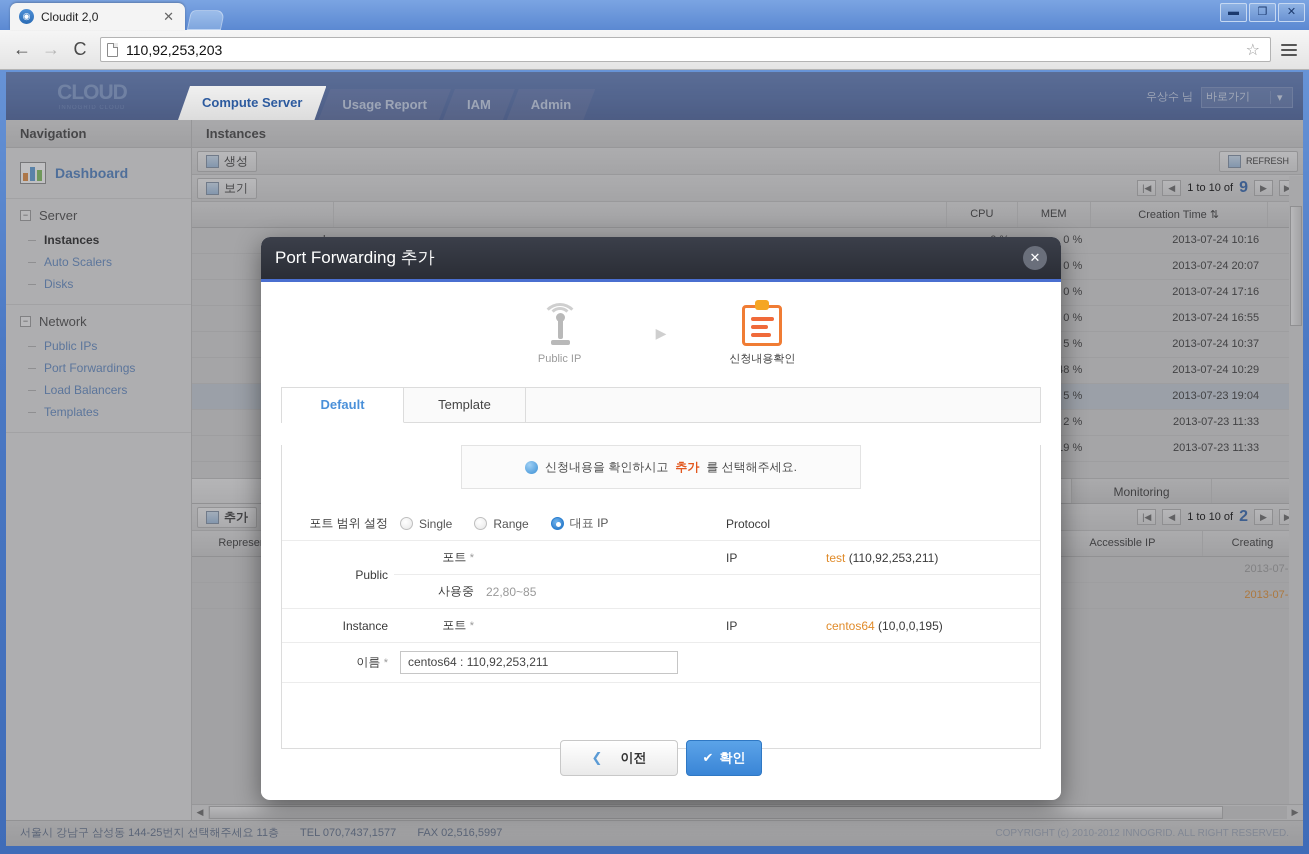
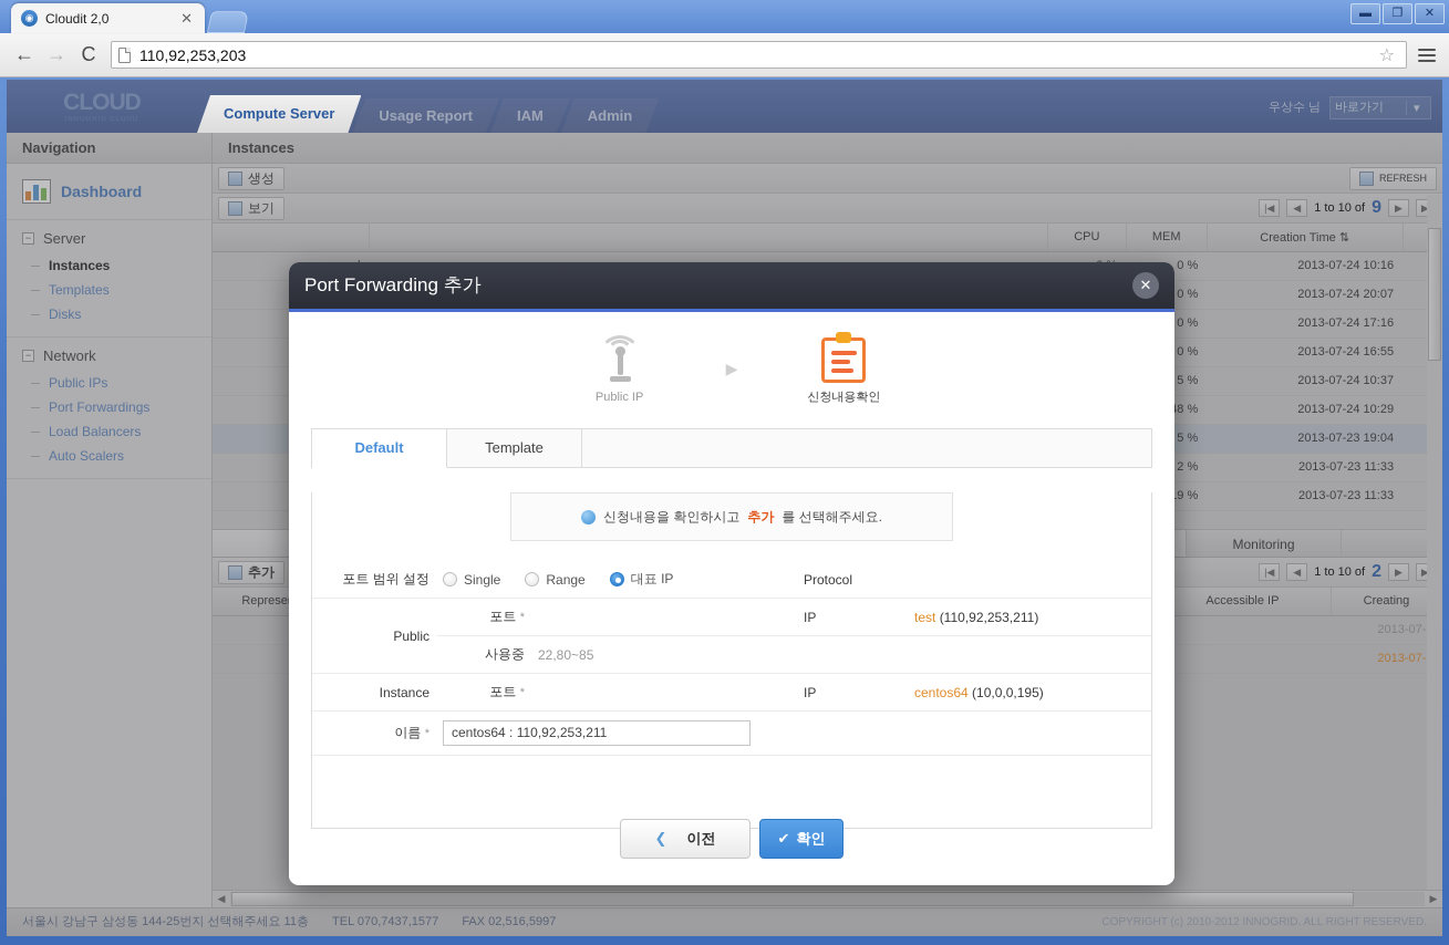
  ◉
  Cloudit 2,0
  ✕
  ▬
  ❐
  ✕
  ←
  →
  C
  110,92,253,203
  ☆
  CLOUD
  Compute Server
  Usage Report
  IAM
  Admin
  우상수 님
  바로가기
  ▾
  Navigation
  Dashboard
  −
  Server
  Instances
- Auto Scalers
+ Templates
  Disks
  −
  Network
  Public IPs
  Port Forwardings
  Load Balancers
- Templates
+ Auto Scalers
  Instances
  생성
  REFRESH
  보기
  |◀
  ◀
  1 to 10 of
  9
  ▶
  		CPU	MEM	Creation Time ⇅
  			0 %	2013-07-24 10:16
  			0 %	2013-07-24 20:07
  			0 %	2013-07-24 17:16
  			0 %	2013-07-24 16:55
  			5 %	2013-07-24 10:37
  			2 %	2013-07-23 11:33
  			9 %	2013-07-23 11:33
  Monitoring
  추가
  |◀
  ◀
  1 to 10 of
  2
  ▶
  Represe		Accessible IP	Creating
  			2013-07-
  			2013-07-
  ◀
  ▶
  서울시 강남구 삼성동 144-25번지 선택해주세요 11층 TEL 070,7437,1577 FAX 02,516,5997
  COPYRIGHT (c) 2010-2012 INNOGRID. ALL RIGHT RESERVED.
  Port Forwarding 추가
  ✕
  Public IP
  ▶
  신청내용확인
  Default
  Template
  신청내용을 확인하시고
  추가
  를 선택해주세요.
  포트 범위 설정	Single Range 대표 IP	Protocol
  Public	포트 *		IP	test (110,92,253,211)
  사용중	22,80~85
  Instance	포트 *		IP	centos64 (10,0,0,195)
  이름 *	centos64 : 110,92,253,211
  ❮
  이전
  ✔
  확인
